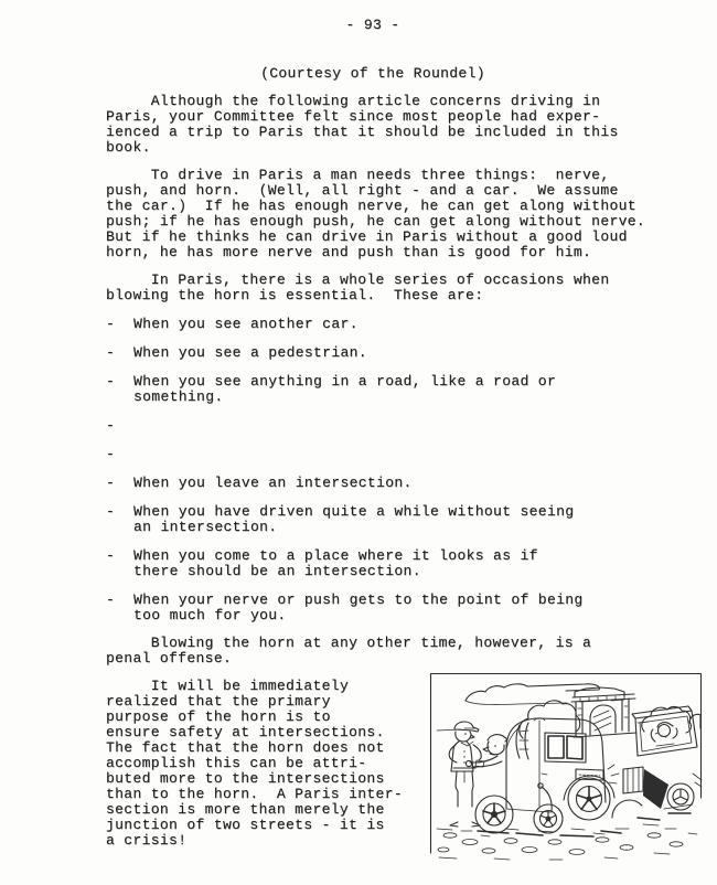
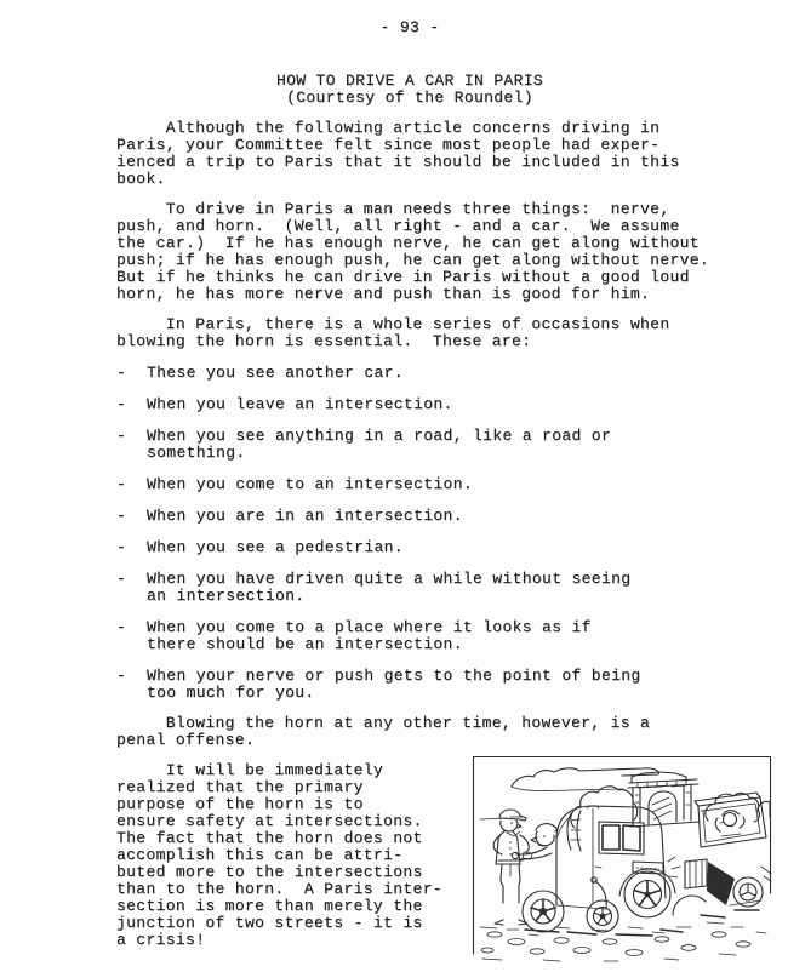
  - 93 -
+ HOW TO DRIVE A CAR IN PARIS
  (Courtesy of the Roundel)
  Although the following article concerns driving in
  Paris, your Committee felt since most people had exper-
  ienced a trip to Paris that it should be included in this
  book.
  To drive in Paris a man needs three things: nerve,
  push, and horn. (Well, all right - and a car. We assume
  the car.) If he has enough nerve, he can get along without
  push; if he has enough push, he can get along without nerve.
  But if he thinks he can drive in Paris without a good loud
  horn, he has more nerve and push than is good for him.
  In Paris, there is a whole series of occasions when
  blowing the horn is essential. These are:
  -
- When you see another car.
+ These you see another car.
  -
- When you see a pedestrian.
+ When you leave an intersection.
  -
  When you see anything in a road, like a road or
  something.
  -
+ When you come to an intersection.
  -
+ When you are in an intersection.
  -
- When you leave an intersection.
+ When you see a pedestrian.
  -
  When you have driven quite a while without seeing
  an intersection.
  -
  When you come to a place where it looks as if
  there should be an intersection.
  -
  When your nerve or push gets to the point of being
  too much for you.
  Blowing the horn at any other time, however, is a
  penal offense.
  It will be immediately
  realized that the primary
  purpose of the horn is to
  ensure safety at intersections.
  The fact that the horn does not
  accomplish this can be attri-
  buted more to the intersections
  than to the horn. A Paris inter-
  section is more than merely the
  junction of two streets - it is
  a crisis!
